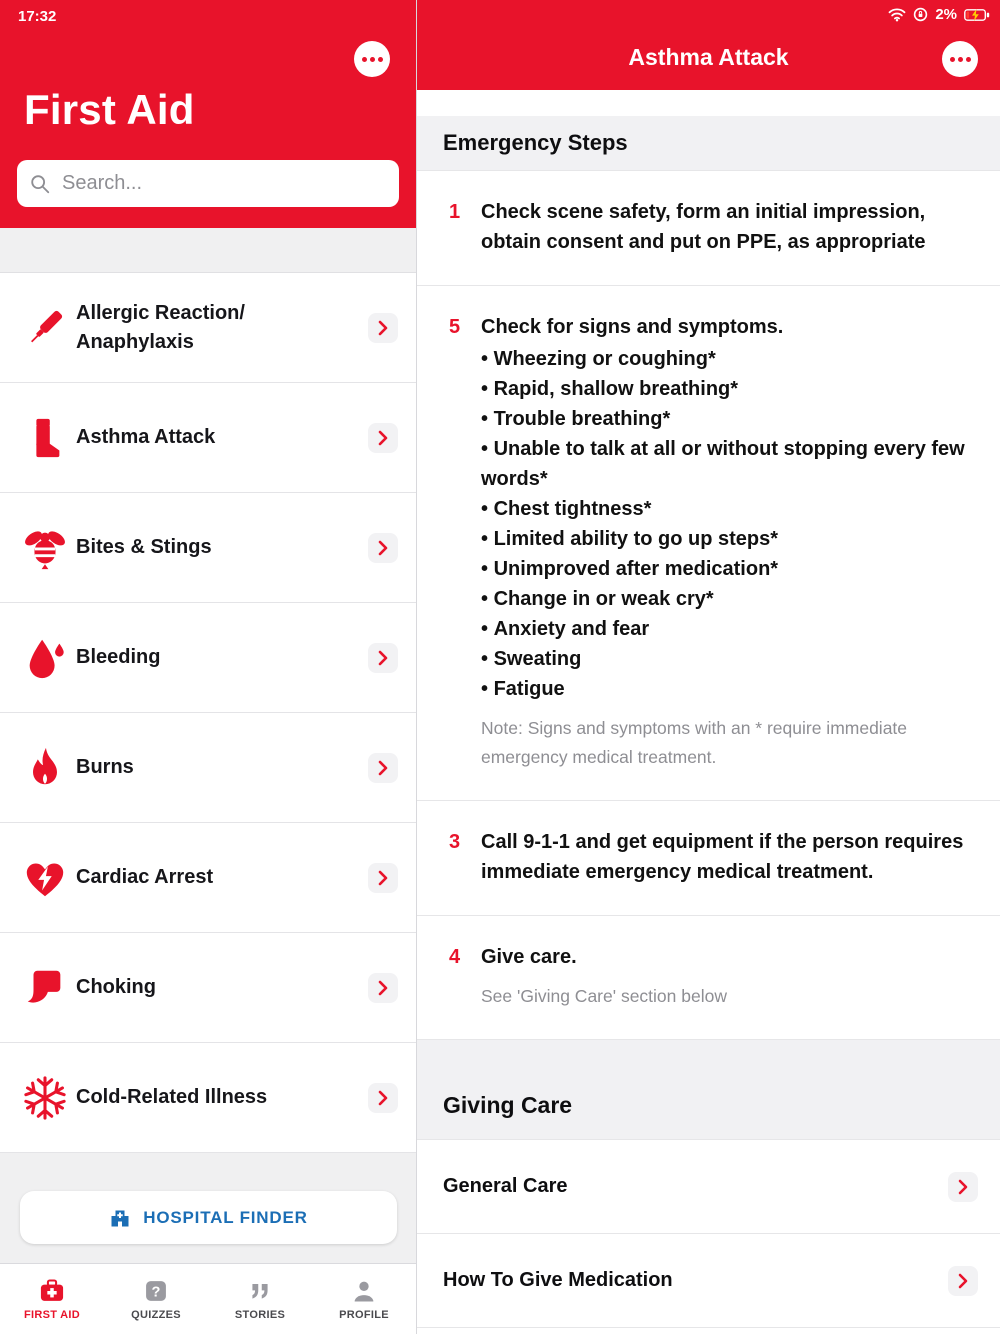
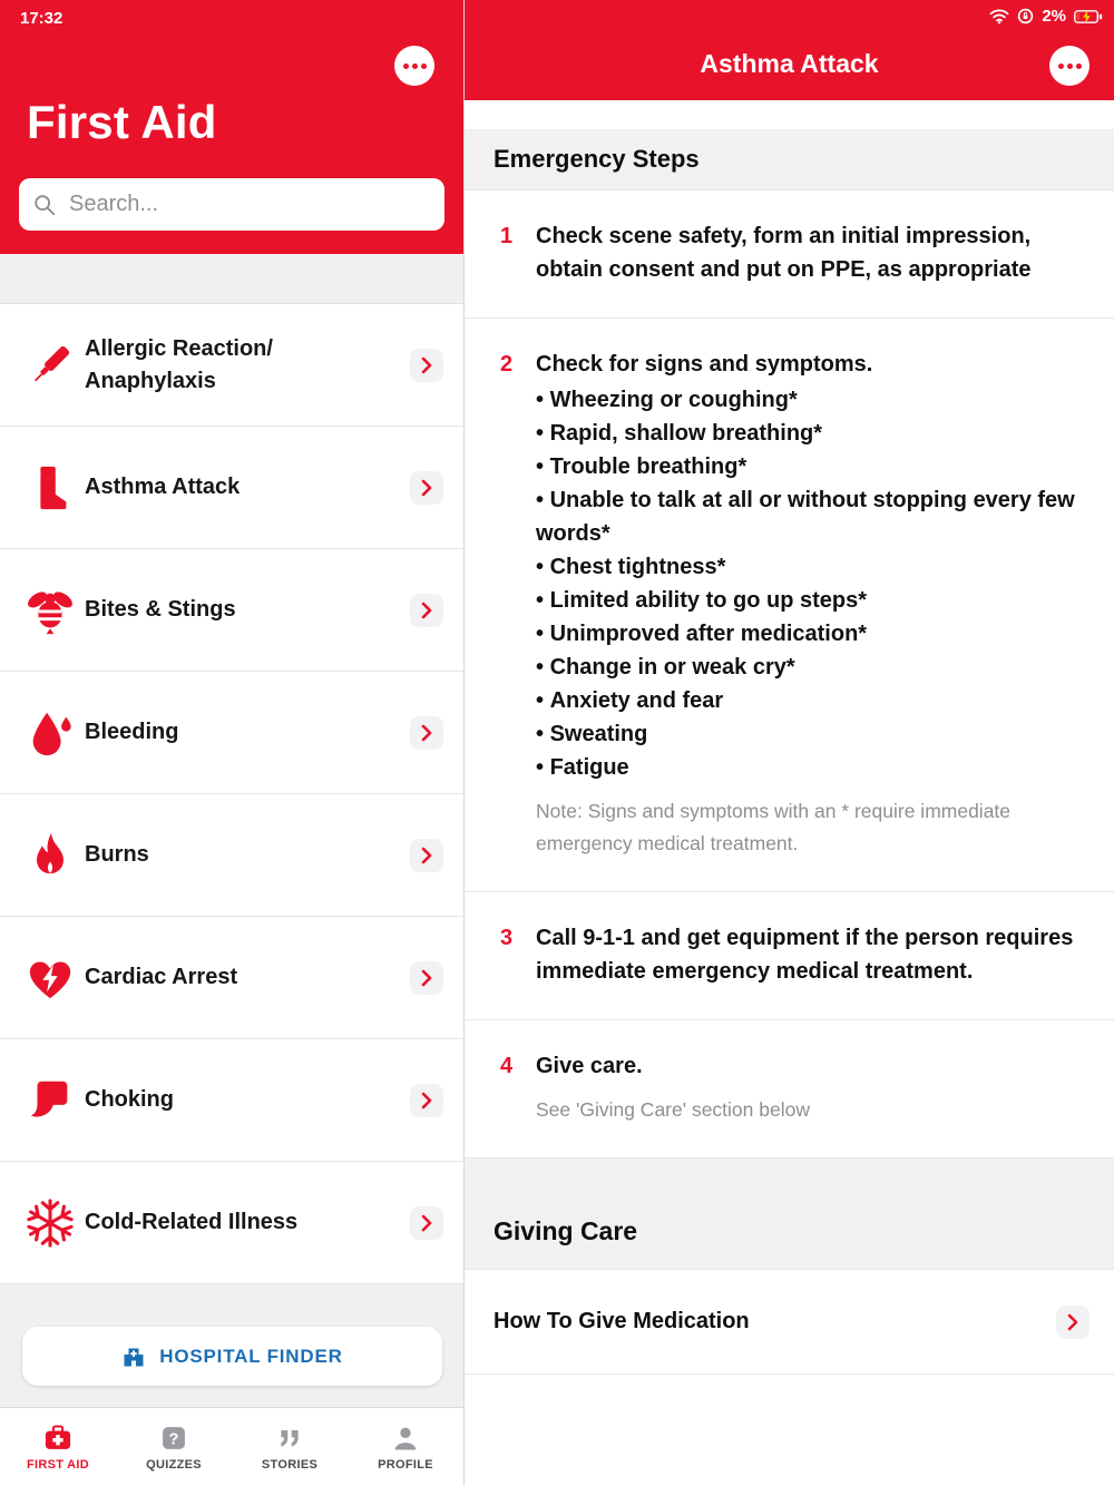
  17:32
  First Aid
  Search...
  Allergic Reaction/​Anaphylaxis
  Asthma Attack
  Bites & Stings
  Bleeding
  Burns
  Cardiac Arrest
  Choking
  Cold-Related Illness
  HOSPITAL FINDER
  FIRST AID
  ?
  QUIZZES
  STORIES
  PROFILE
  2%
  Asthma Attack
  Emergency Steps
  1
  Check scene safety, form an initial impression, obtain consent and put on PPE, as appropriate
- 5
+ 2
  Check for signs and symptoms.
  Wheezing or coughing*
  Rapid, shallow breathing*
  Trouble breathing*
  Unable to talk at all or without stopping every few words*
  Chest tightness*
  Limited ability to go up steps*
  Unimproved after medication*
  Change in or weak cry*
  Anxiety and fear
  Sweating
  Fatigue
  Note: Signs and symptoms with an * require immediate emergency medical treatment.
  3
  Call 9-1-1 and get equipment if the person requires immediate emergency medical treatment.
  4
  Give care.
  See 'Giving Care' section below
  Giving Care
- General Care
  How To Give Medication
